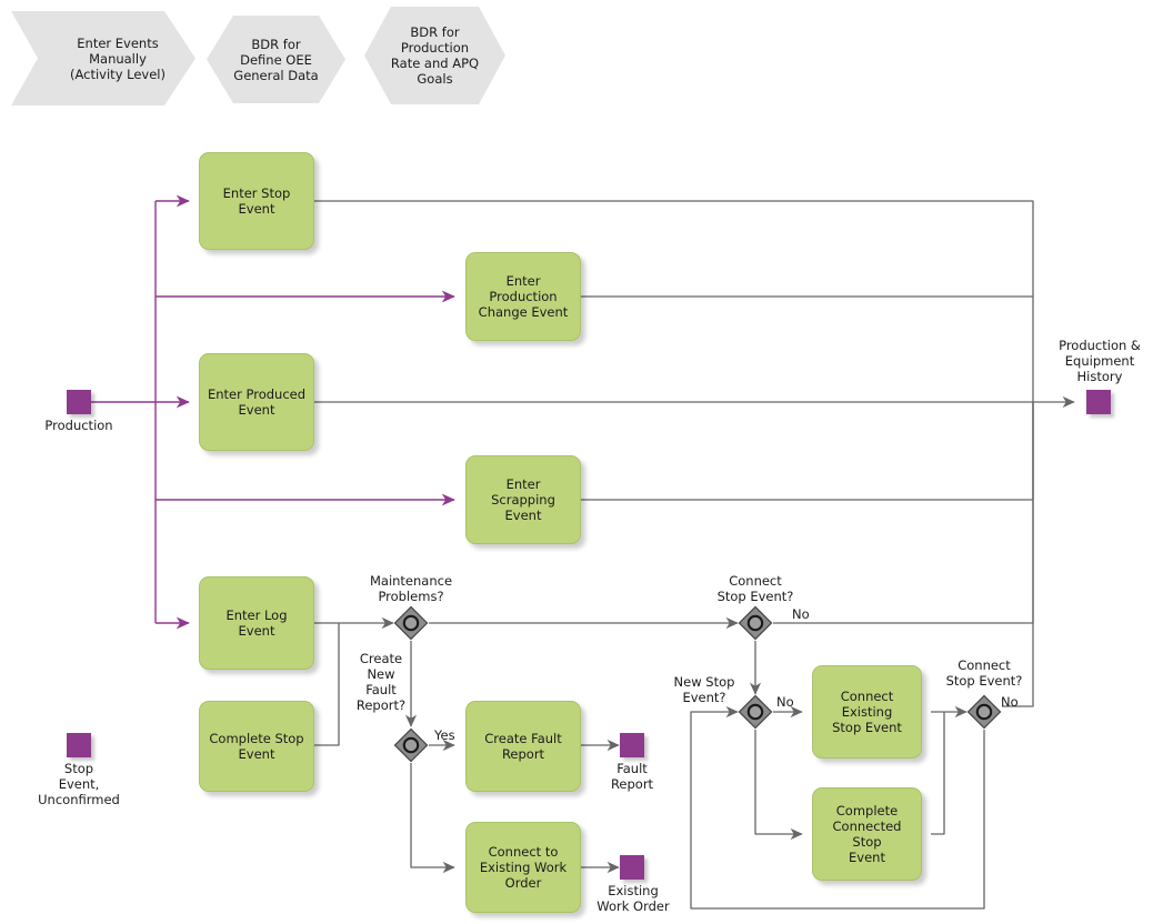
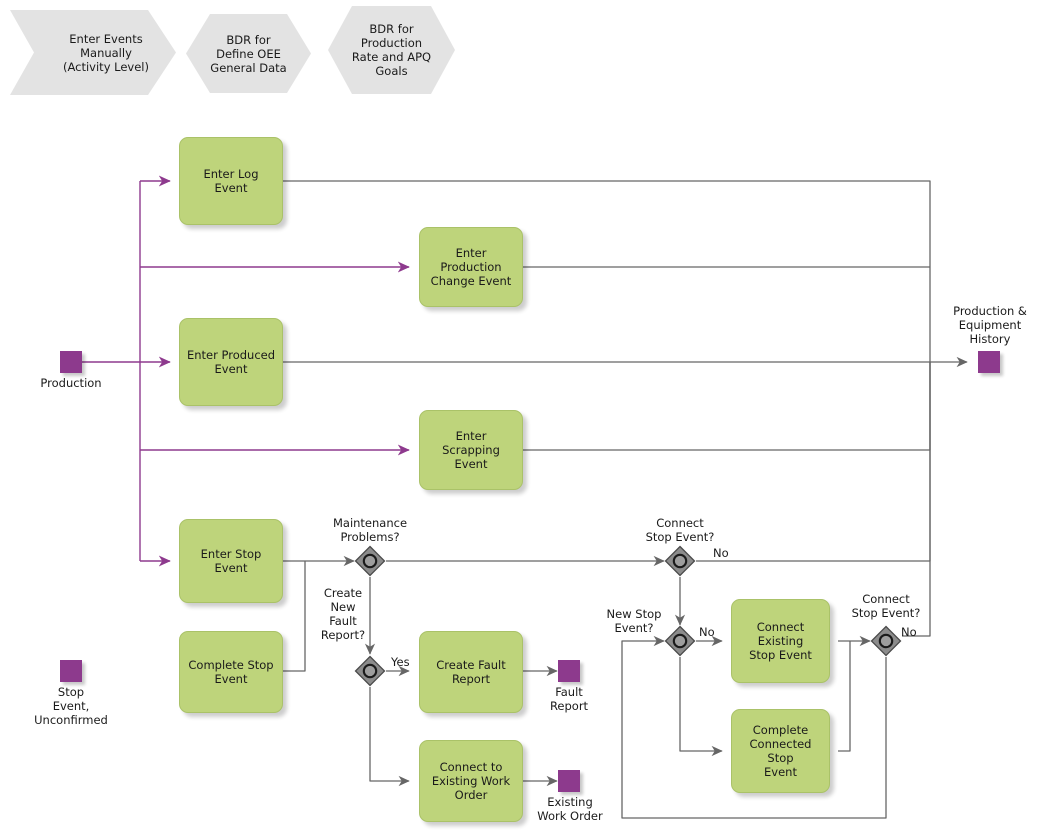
  Enter Events
  Manually
  (Activity Level)
  BDR for
  Define OEE
  General Data
  BDR for
  Production
  Rate and APQ
  Goals
  Production
  Stop
  Event,
  Unconfirmed
  Production &
  Equipment
  History
  Fault
  Report
  Existing
  Work Order
- Enter Stop Event
+ Enter Log Event
  Enter Production
  Change Event
  Enter Produced
  Event
  Enter Scrapping
  Event
- Enter Log Event
+ Enter Stop Event
  Complete Stop
  Event
  Create Fault
  Report
  Connect to
  Existing Work
  Order
  Connect Existing
  Stop Event
  Complete
  Connected Stop
  Event
  Maintenance
  Problems?
  Create
  New
  Fault
  Report?
  Connect
  Stop Event?
  New Stop
  Event?
  Connect
  Stop Event?
  No
  Yes
  No
  No
